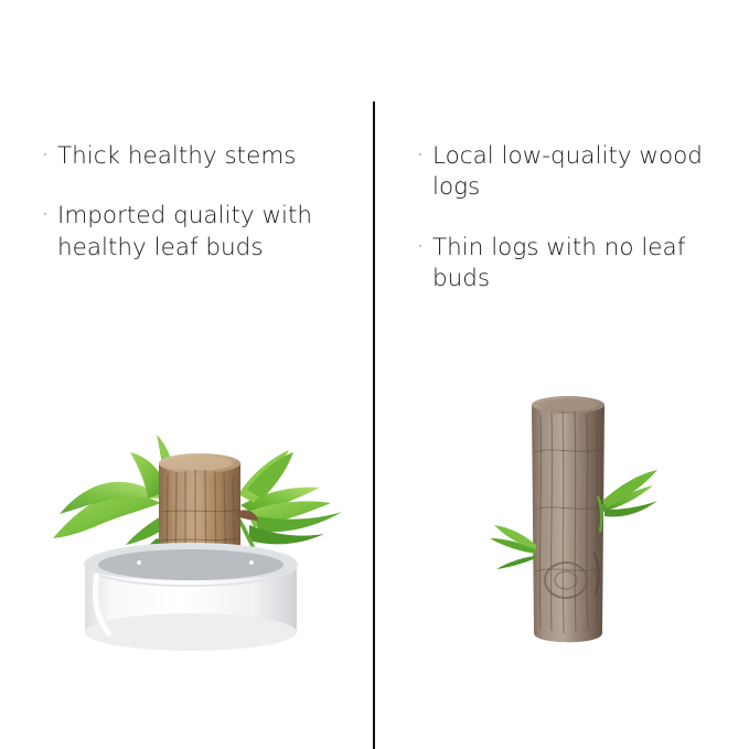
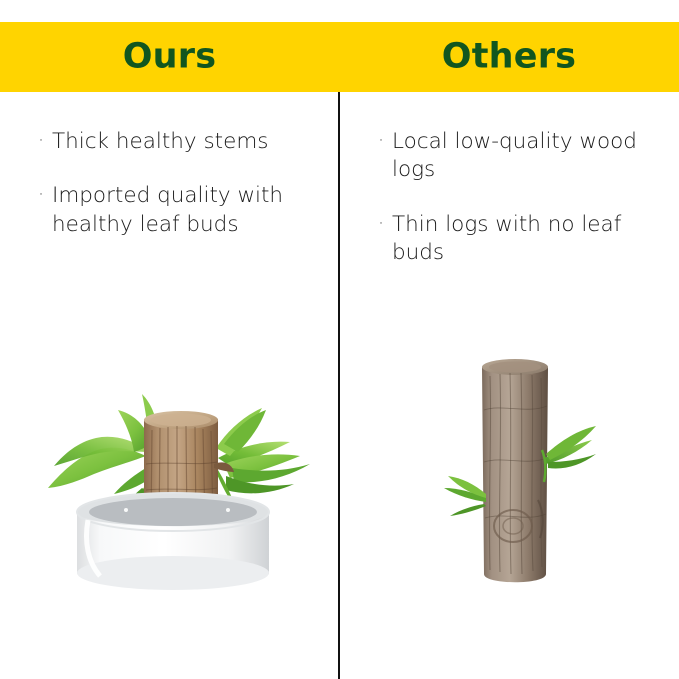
+ Ours
+ Others
  ·
  Thick healthy stems
  ·
  Imported quality with healthy leaf buds
  ·
  Local low-quality wood logs
  ·
  Thin logs with no leaf buds
